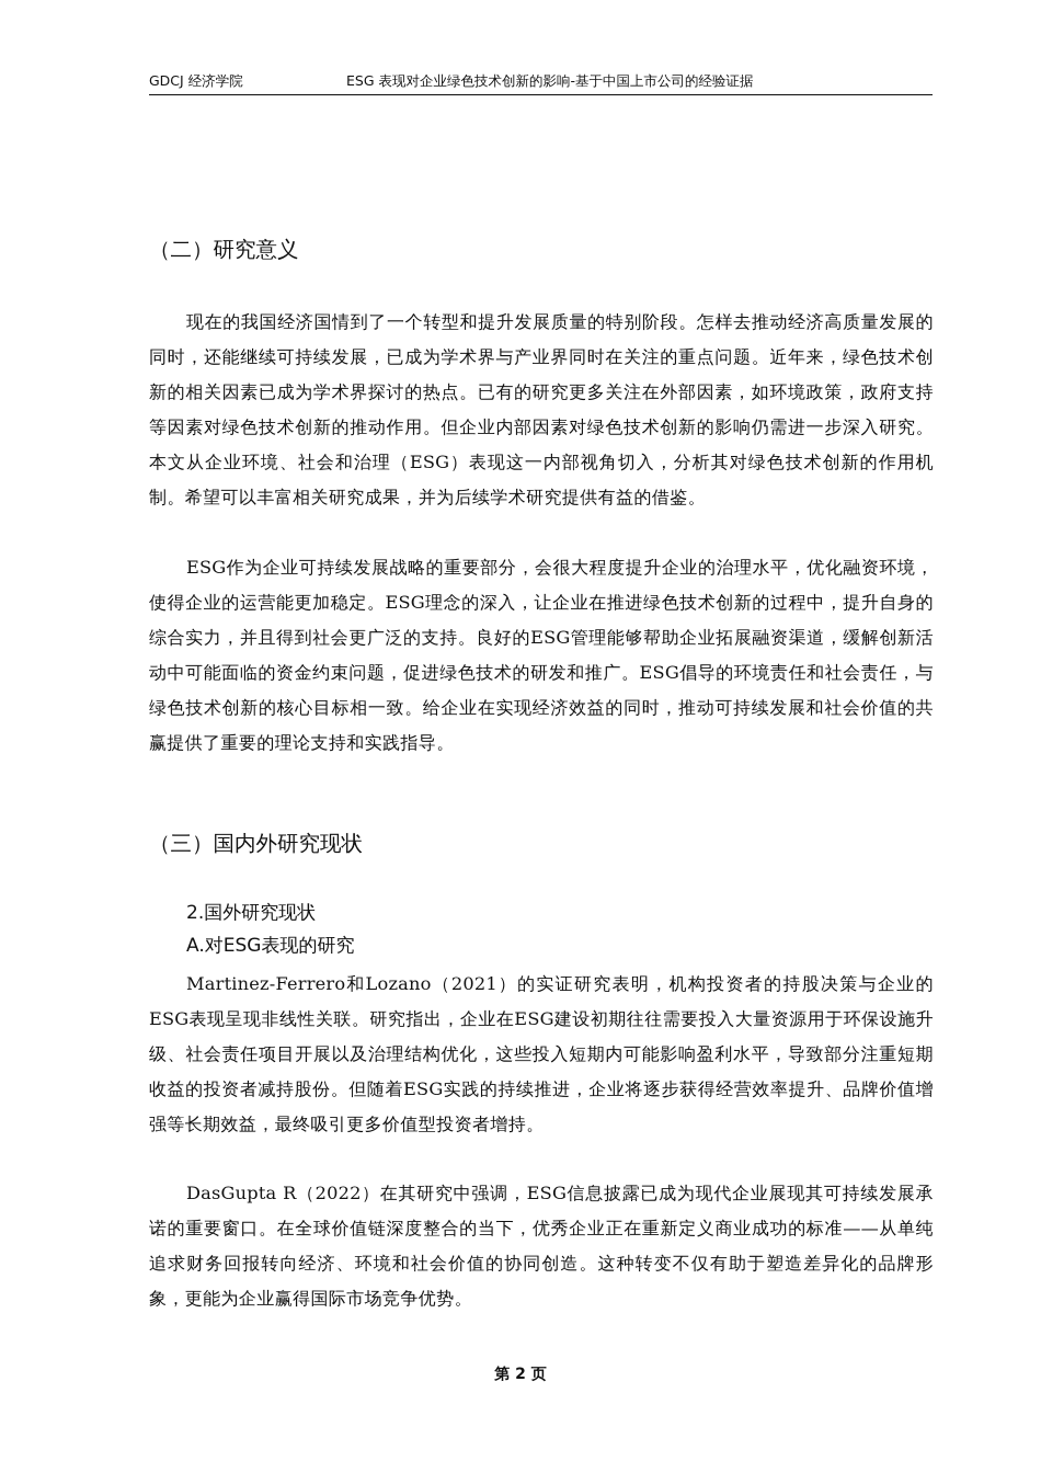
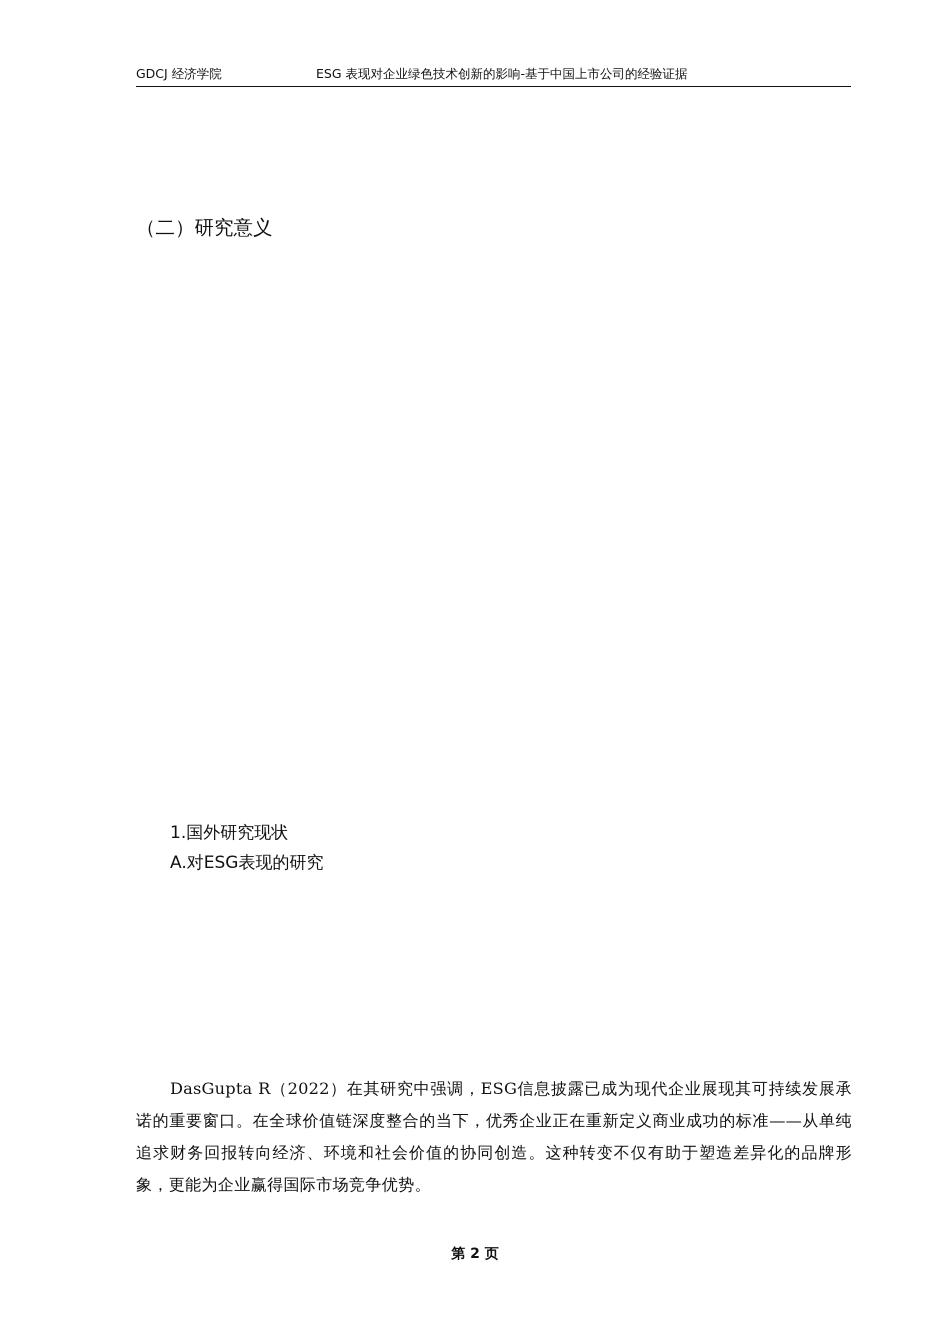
  GDCJ 经济学院
  ESG 表现对企业绿色技术创新的影响-基于中国上市公司的经验证据
  （二）研究意义
- 现在的我国经济国情到了一个转型和提升发展质量的特别阶段。怎样去推动经济高质量发展的同时，还能继续可持续发展，已成为学术界与产业界同时在关注的重点问题。近年来，绿色技术创新的相关因素已成为学术界探讨的热点。已有的研究更多关注在外部因素，如环境政策，政府支持等因素对绿色技术创新的推动作用。但企业内部因素对绿色技术创新的影响仍需进一步深入研究。本文从企业环境、社会和治理（ESG）表现这一内部视角切入，分析其对绿色技术创新的作用机制。希望可以丰富相关研究成果，并为后续学术研究提供有益的借鉴。
- ESG作为企业可持续发展战略的重要部分，会很大程度提升企业的治理水平，优化融资环境，使得企业的运营能更加稳定。ESG理念的深入，让企业在推进绿色技术创新的过程中，提升自身的综合实力，并且得到社会更广泛的支持。良好的ESG管理能够帮助企业拓展融资渠道，缓解创新活动中可能面临的资金约束问题，促进绿色技术的研发和推广。ESG倡导的环境责任和社会责任，与绿色技术创新的核心目标相一致。给企业在实现经济效益的同时，推动可持续发展和社会价值的共赢提供了重要的理论支持和实践指导。
- （三）国内外研究现状
- 2.国外研究现状
+ 1.国外研究现状
  A.对ESG表现的研究
- Martinez-Ferrero和Lozano（2021）的实证研究表明，机构投资者的持股决策与企业的ESG表现呈现非线性关联。研究指出，企业在ESG建设初期往往需要投入大量资源用于环保设施升级、社会责任项目开展以及治理结构优化，这些投入短期内可能影响盈利水平，导致部分注重短期收益的投资者减持股份。但随着ESG实践的持续推进，企业将逐步获得经营效率提升、品牌价值增强等长期效益，最终吸引更多价值型投资者增持。
  DasGupta R（2022）在其研究中强调，ESG信息披露已成为现代企业展现其可持续发展承诺的重要窗口。在全球价值链深度整合的当下，优秀企业正在重新定义商业成功的标准——从单纯追求财务回报转向经济、环境和社会价值的协同创造。这种转变不仅有助于塑造差异化的品牌形象，更能为企业赢得国际市场竞争优势。
  第 2 页
